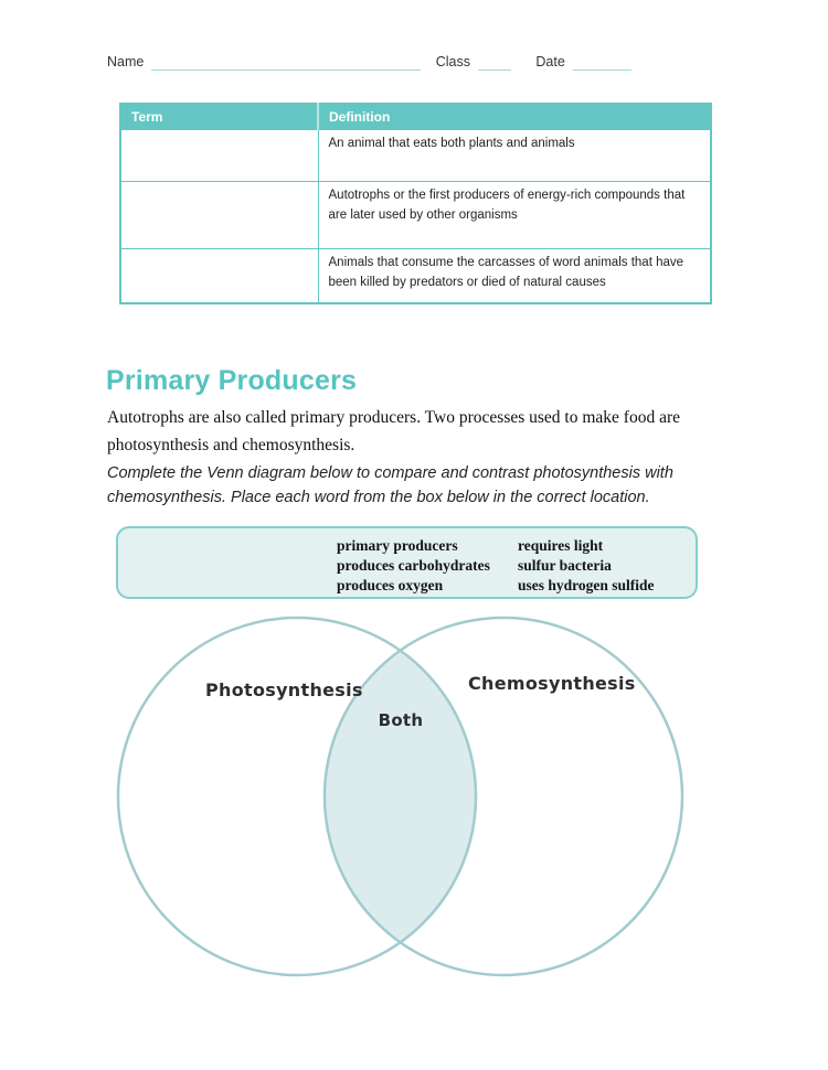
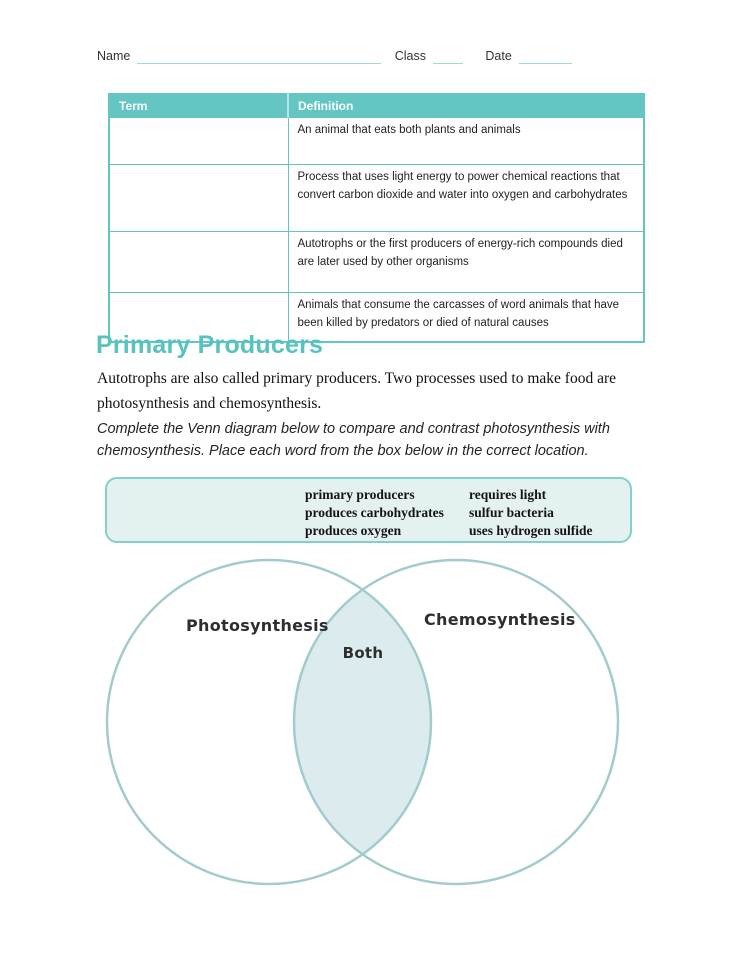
  Name
  Class
  Date
  Term	Definition
  	An animal that eats both plants and animals
+ 	Process that uses light energy to power chemical reactions that convert carbon dioxide and water into oxygen and carbohydrates
- 	Autotrophs or the first producers of energy-rich compounds that are later used by other organisms
+ 	Autotrophs or the first producers of energy-rich compounds died are later used by other organisms
  	Animals that consume the carcasses of word animals that have been killed by predators or died of natural causes
  Primary Producers
  Autotrophs are also called primary producers. Two processes used to make food are photosynthesis and chemosynthesis.
  Complete the Venn diagram below to compare and contrast photosynthesis with chemosynthesis. Place each word from the box below in the correct location.
  primary producers
  produces carbohydrates
  produces oxygen
  requires light
  sulfur bacteria
  uses hydrogen sulfide
  Photosynthesis
  Chemosynthesis
  Both
